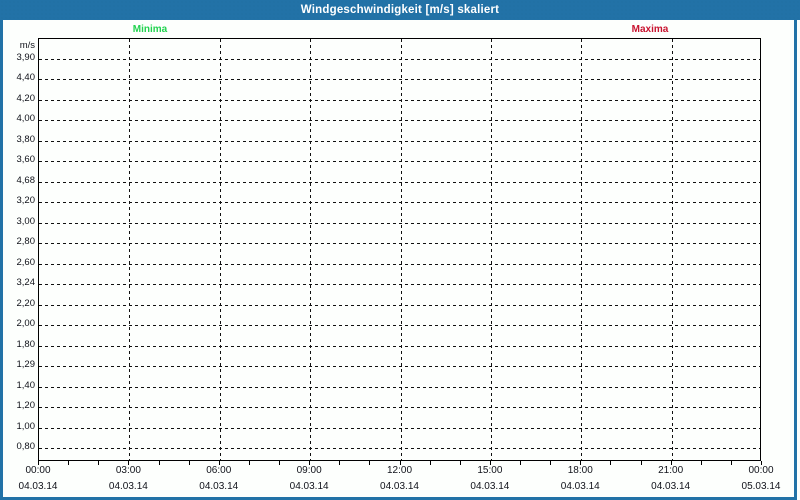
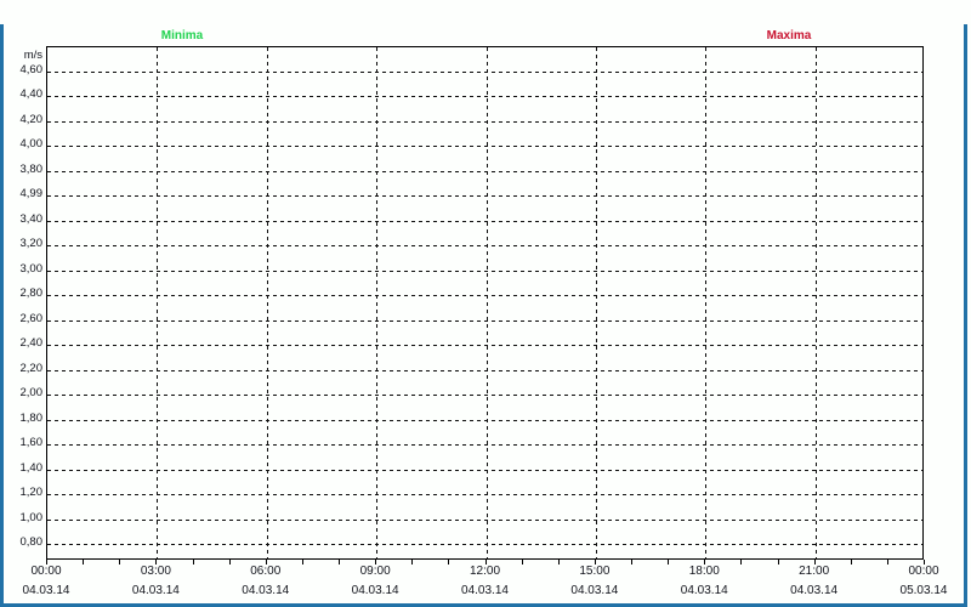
- Windgeschwindigkeit [m/s] skaliert
  Minima
  Maxima
  m/s
- 3,90
+ 4,60
  4,40
  4,20
  4,00
  3,80
- 3,60
+ 4,99
- 4,68
+ 3,40
  3,20
  3,00
  2,80
  2,60
- 3,24
+ 2,40
  2,20
  2,00
  1,80
- 1,29
+ 1,60
  1,40
  1,20
  1,00
  0,80
  00:00
  04.03.14
  03:00
  04.03.14
  06:00
  04.03.14
  09:00
  04.03.14
  12:00
  04.03.14
  15:00
  04.03.14
  18:00
  04.03.14
  21:00
  04.03.14
  00:00
  05.03.14
